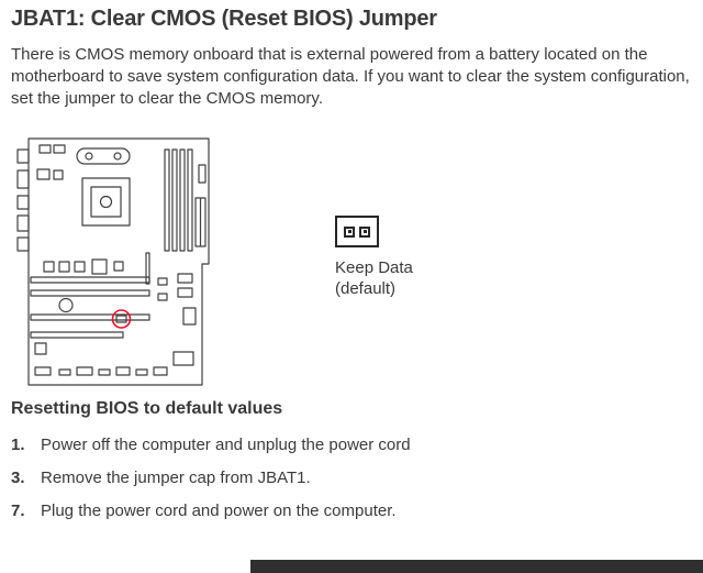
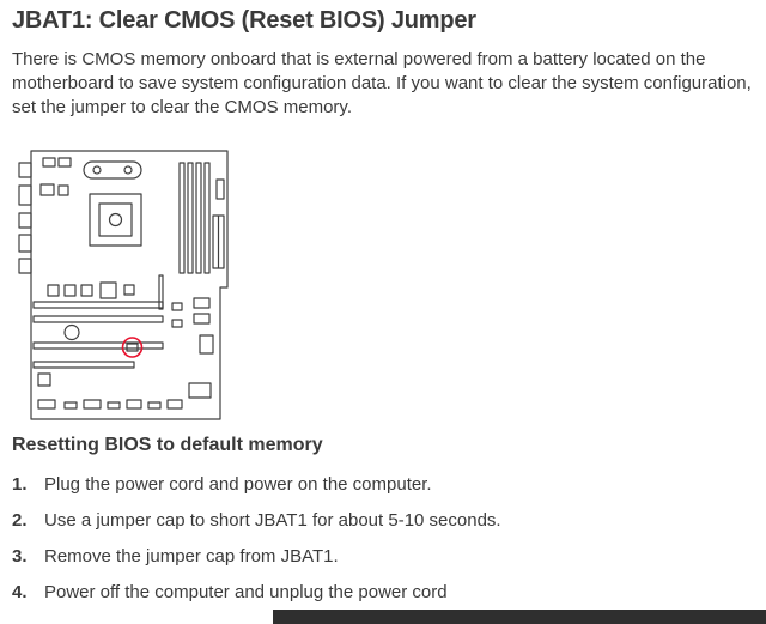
  JBAT1: Clear CMOS (Reset BIOS) Jumper
  There is CMOS memory onboard that is external powered from a battery located on the motherboard to save system configuration data. If you want to clear the system configuration, set the jumper to clear the CMOS memory.
- Keep Data
- (default)
- Resetting BIOS to default values
+ Resetting BIOS to default memory
  1.
- Power off the computer and unplug the power cord
+ Plug the power cord and power on the computer.
+ 2.
+ Use a jumper cap to short JBAT1 for about 5-10 seconds.
  3.
  Remove the jumper cap from JBAT1.
- 7.
+ 4.
- Plug the power cord and power on the computer.
+ Power off the computer and unplug the power cord
